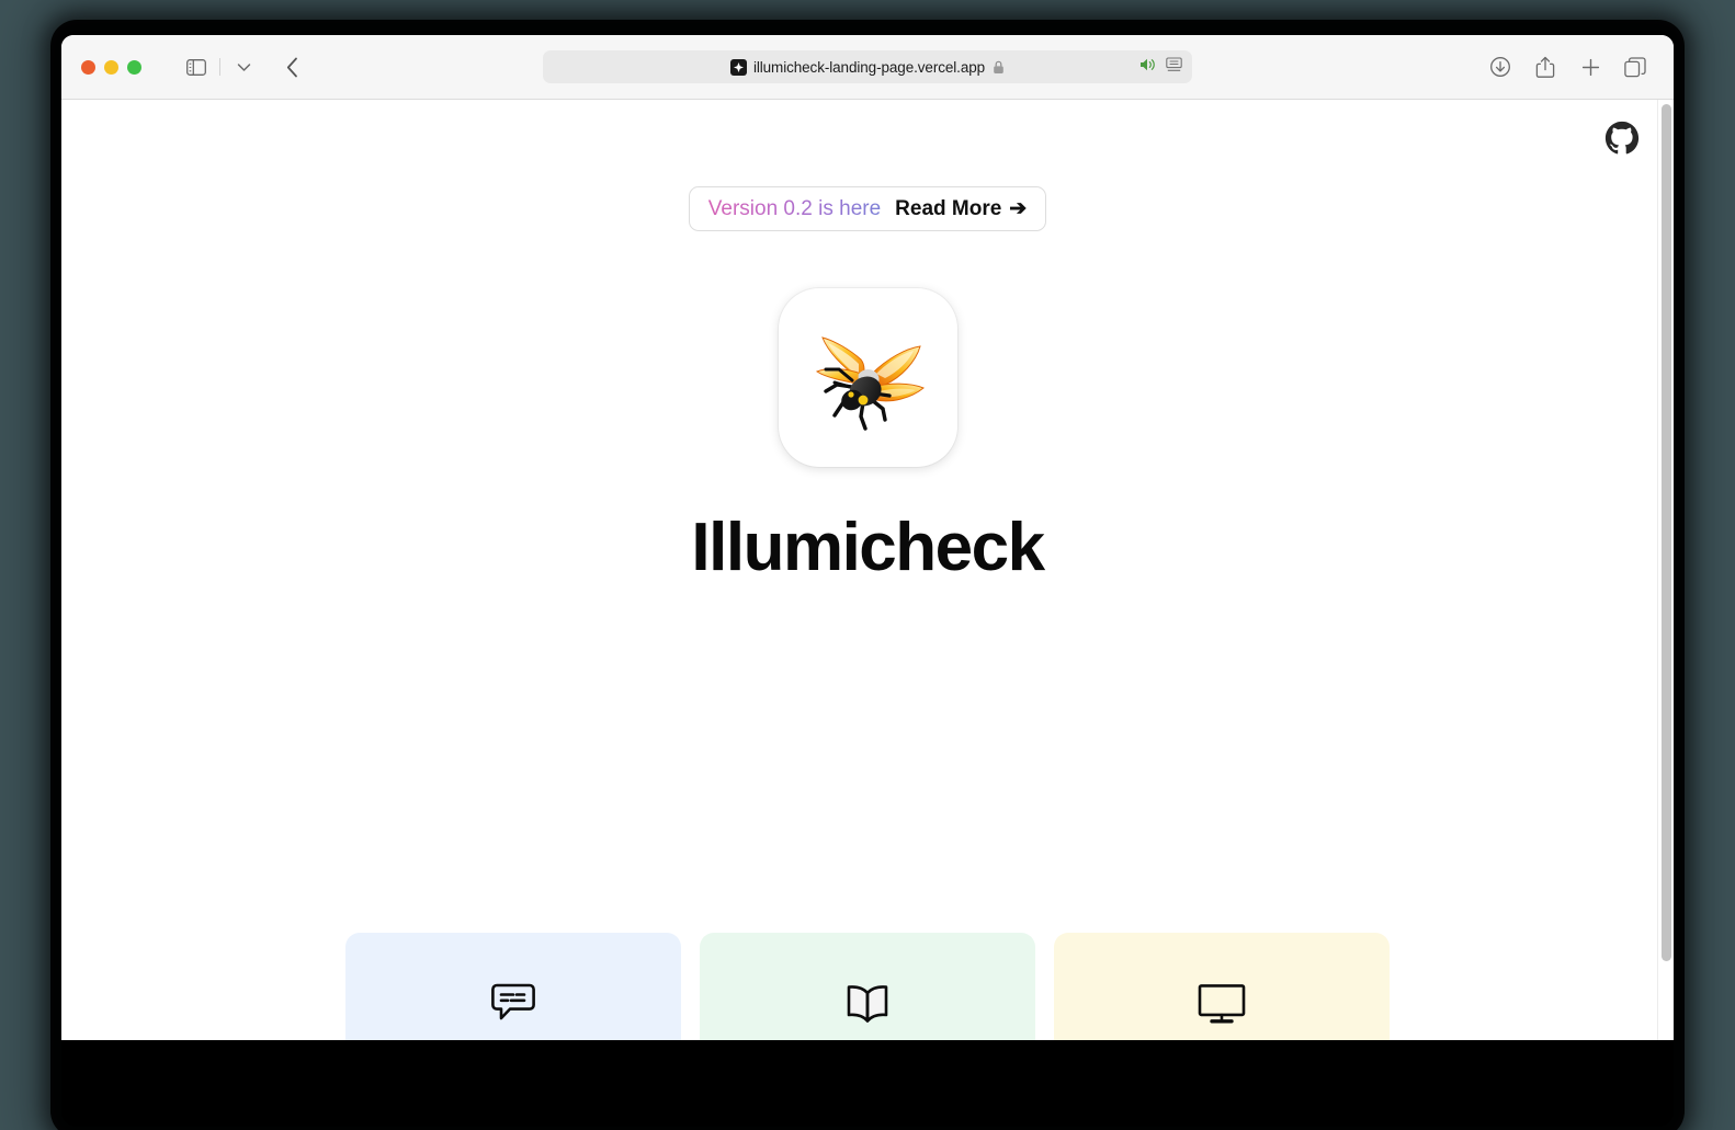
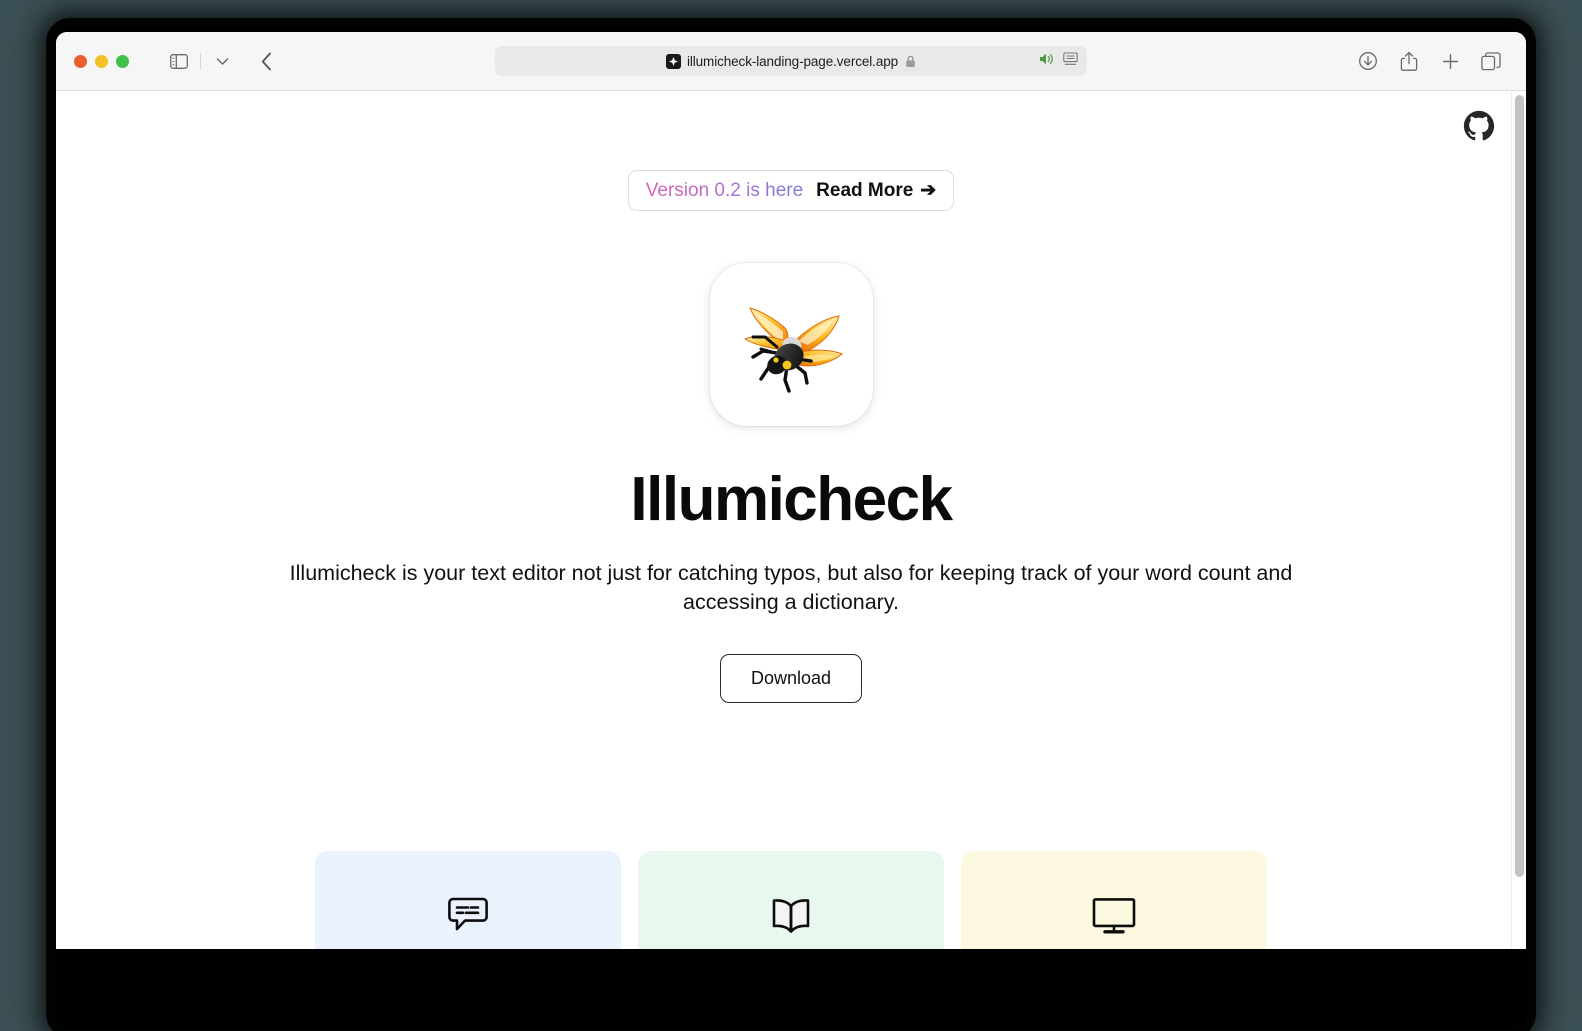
  illumicheck-landing-page.vercel.app
  Version 0.2 is here
  Read More
  ➔
  Illumicheck
+ Illumicheck is your text editor not just for catching typos, but also for keeping track of your word count and accessing a dictionary.
+ Download
